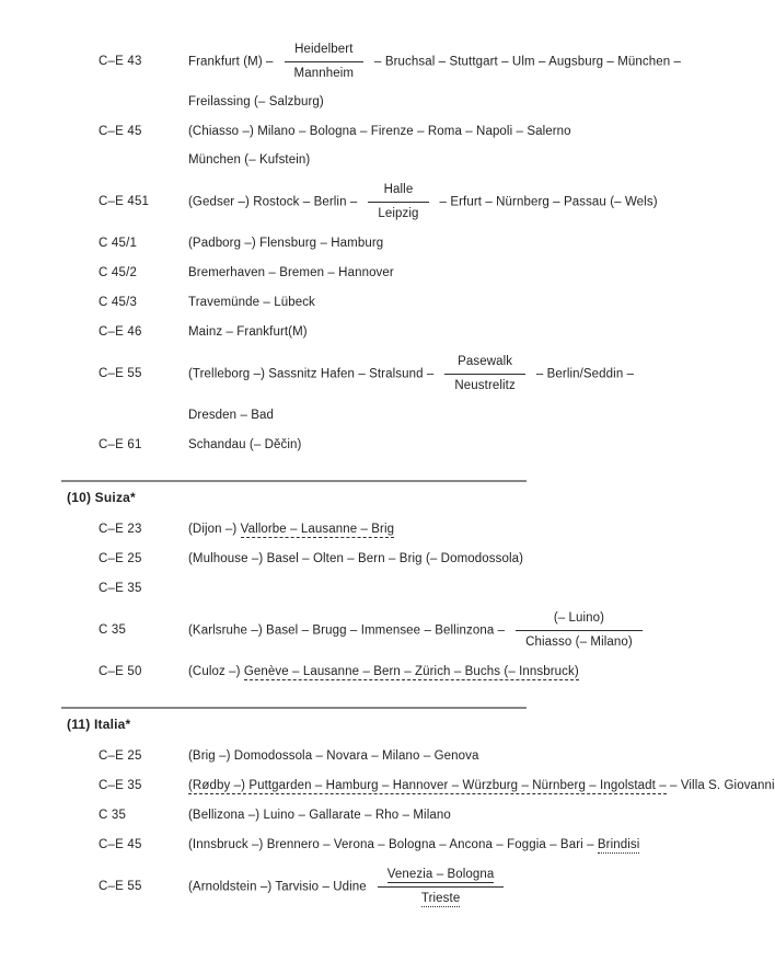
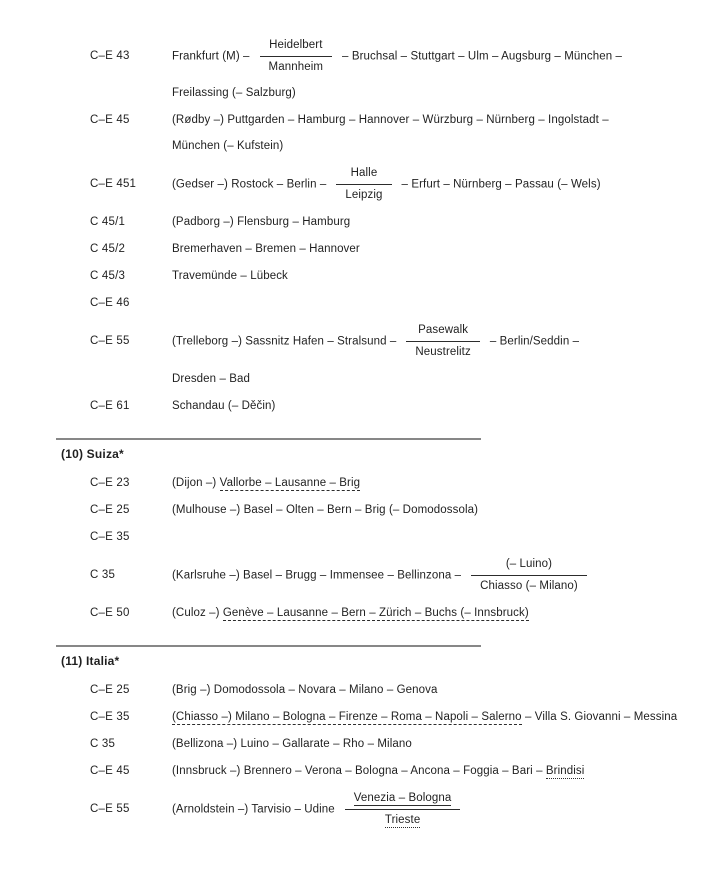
  C–E 43
  Frankfurt (M) –
  Heidelbert
  Mannheim
  – Bruchsal – Stuttgart – Ulm – Augsburg – München –
  Freilassing (– Salzburg)
  C–E 45
- (Chiasso –) Milano – Bologna – Firenze – Roma – Napoli – Salerno
+ (Rødby –) Puttgarden – Hamburg – Hannover – Würzburg – Nürnberg – Ingolstadt –
  München (– Kufstein)
  C–E 451
  (Gedser –) Rostock – Berlin –
  Halle
  Leipzig
  – Erfurt – Nürnberg – Passau (– Wels)
  C 45/1
  (Padborg –) Flensburg – Hamburg
  C 45/2
  Bremerhaven – Bremen – Hannover
  C 45/3
  Travemünde – Lübeck
  C–E 46
- Mainz – Frankfurt(M)
  C–E 55
  (Trelleborg –) Sassnitz Hafen – Stralsund –
  Pasewalk
  Neustrelitz
  – Berlin/Seddin –
  Dresden – Bad
  C–E 61
  Schandau (– Děčin)
  (10) Suiza*
  C–E 23
  (Dijon –) Vallorbe – Lausanne – Brig
  C–E 25
  (Mulhouse –) Basel – Olten – Bern – Brig (– Domodossola)
  C–E 35
  C 35
  (Karlsruhe –) Basel – Brugg – Immensee – Bellinzona –
  (– Luino)
  Chiasso (– Milano)
  C–E 50
  (Culoz –) Genève – Lausanne – Bern – Zürich – Buchs (– Innsbruck)
  (11) Italia*
  C–E 25
  (Brig –) Domodossola – Novara – Milano – Genova
  C–E 35
- (Rødby –) Puttgarden – Hamburg – Hannover – Würzburg – Nürnberg – Ingolstadt – – Villa S. Giovanni
+ (Chiasso –) Milano – Bologna – Firenze – Roma – Napoli – Salerno – Villa S. Giovanni – Messina
  C 35
  (Bellizona –) Luino – Gallarate – Rho – Milano
  C–E 45
  (Innsbruck –) Brennero – Verona – Bologna – Ancona – Foggia – Bari – Brindisi
  C–E 55
  (Arnoldstein –) Tarvisio – Udine
  Venezia – Bologna
  Trieste
